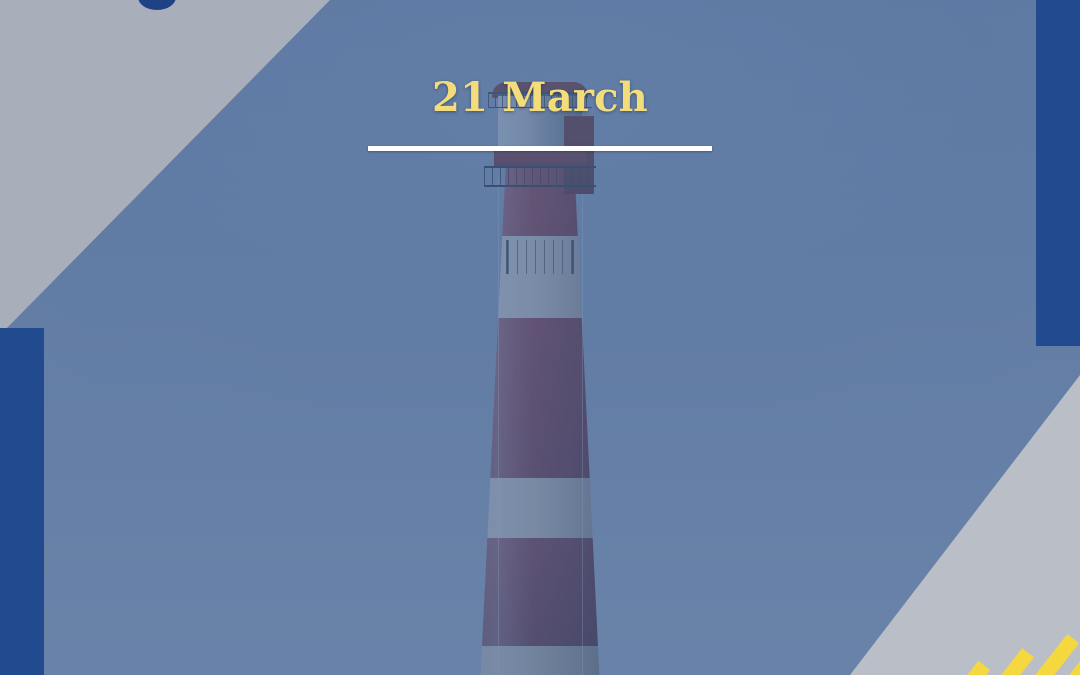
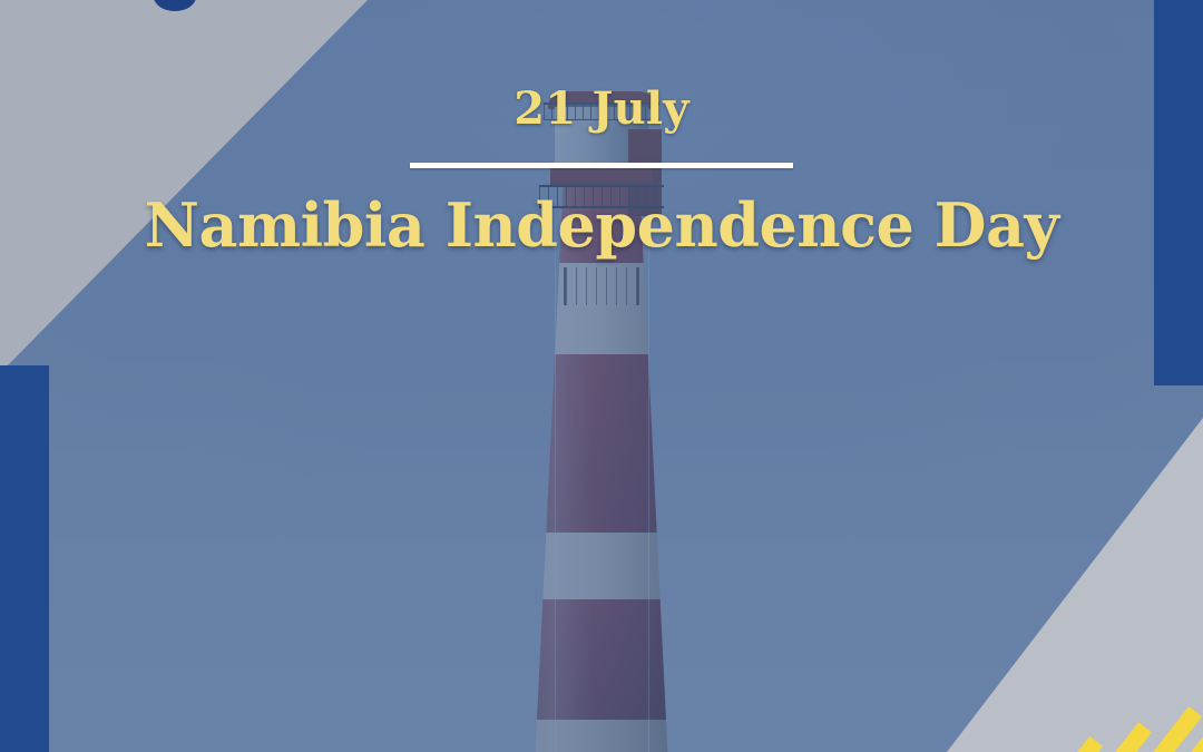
- 21 March
+ 21 July
+ Namibia Independence Day
